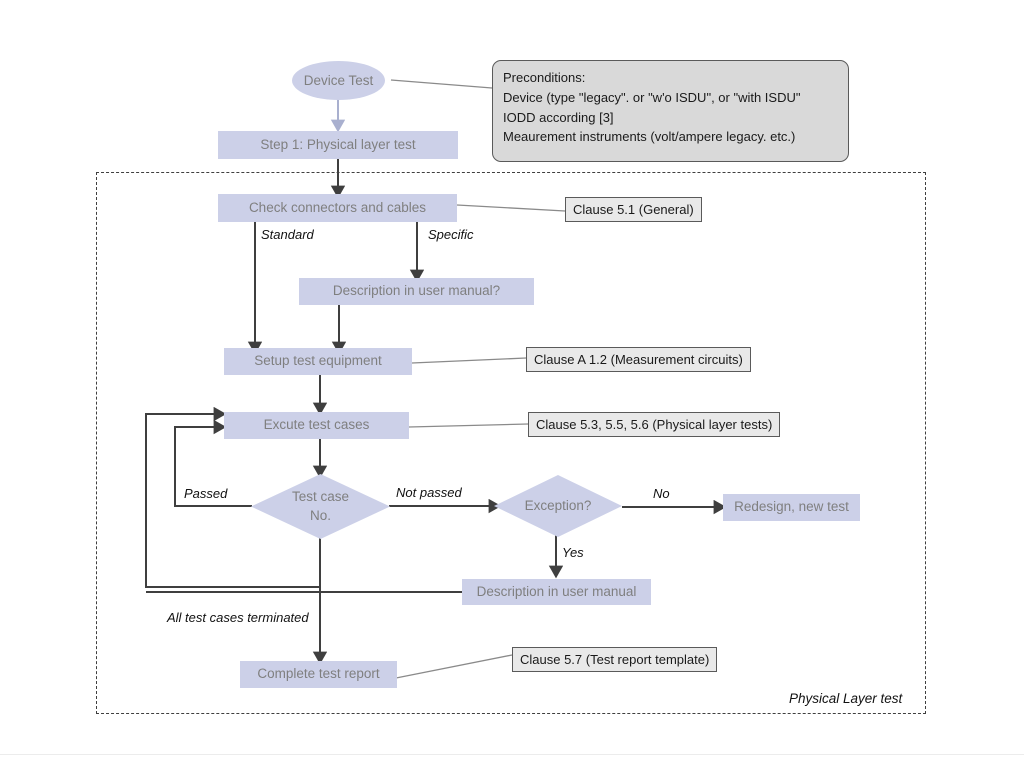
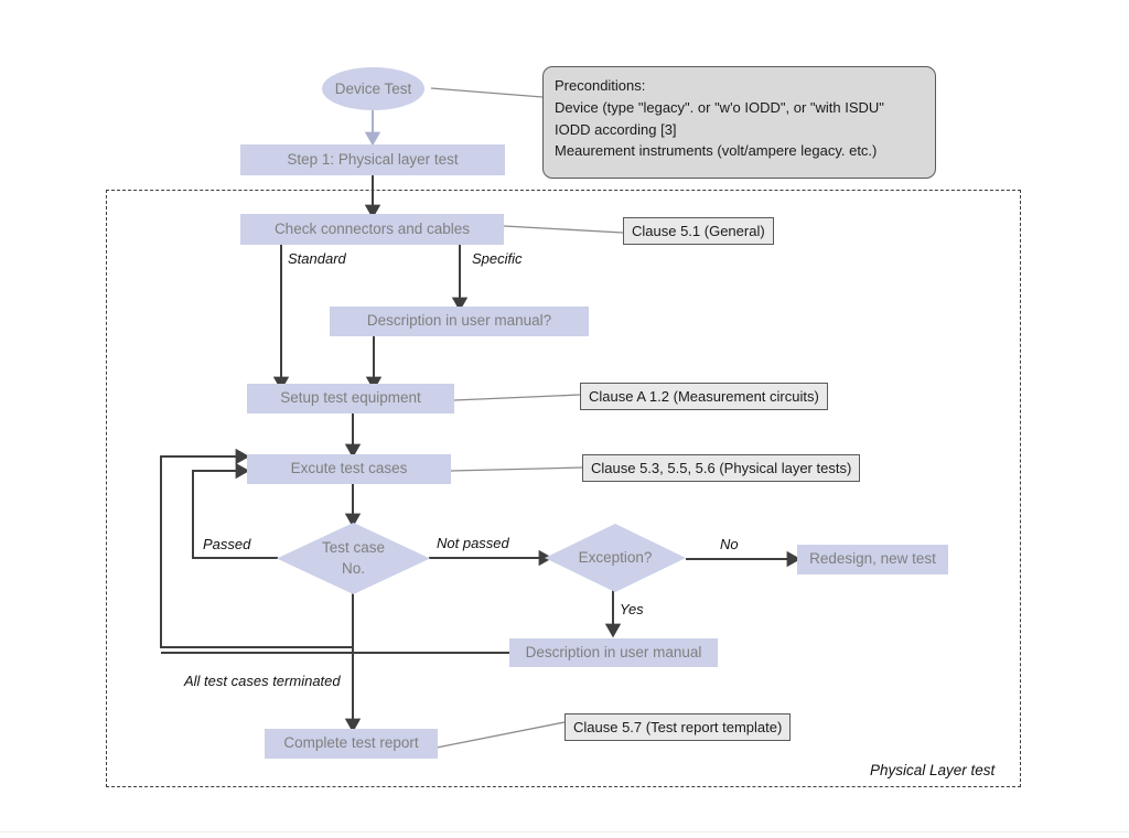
  Physical Layer test
  Device Test
  Step 1: Physical layer test
  Check connectors and cables
  Description in user manual?
  Setup test equipment
  Excute test cases
  Redesign, new test
  Description in user manual
  Complete test report
  Test case
  No.
  Exception?
  Standard
  Specific
  Passed
  Not passed
  No
  Yes
  All test cases terminated
  Preconditions:
- Device (type "legacy". or "w'o ISDU", or "with ISDU"
+ Device (type "legacy". or "w'o IODD", or "with ISDU"
  IODD according [3]
  Meaurement instruments (volt/ampere legacy. etc.)
  Clause 5.1 (General)
  Clause A 1.2 (Measurement circuits)
  Clause 5.3, 5.5, 5.6 (Physical layer tests)
  Clause 5.7 (Test report template)
